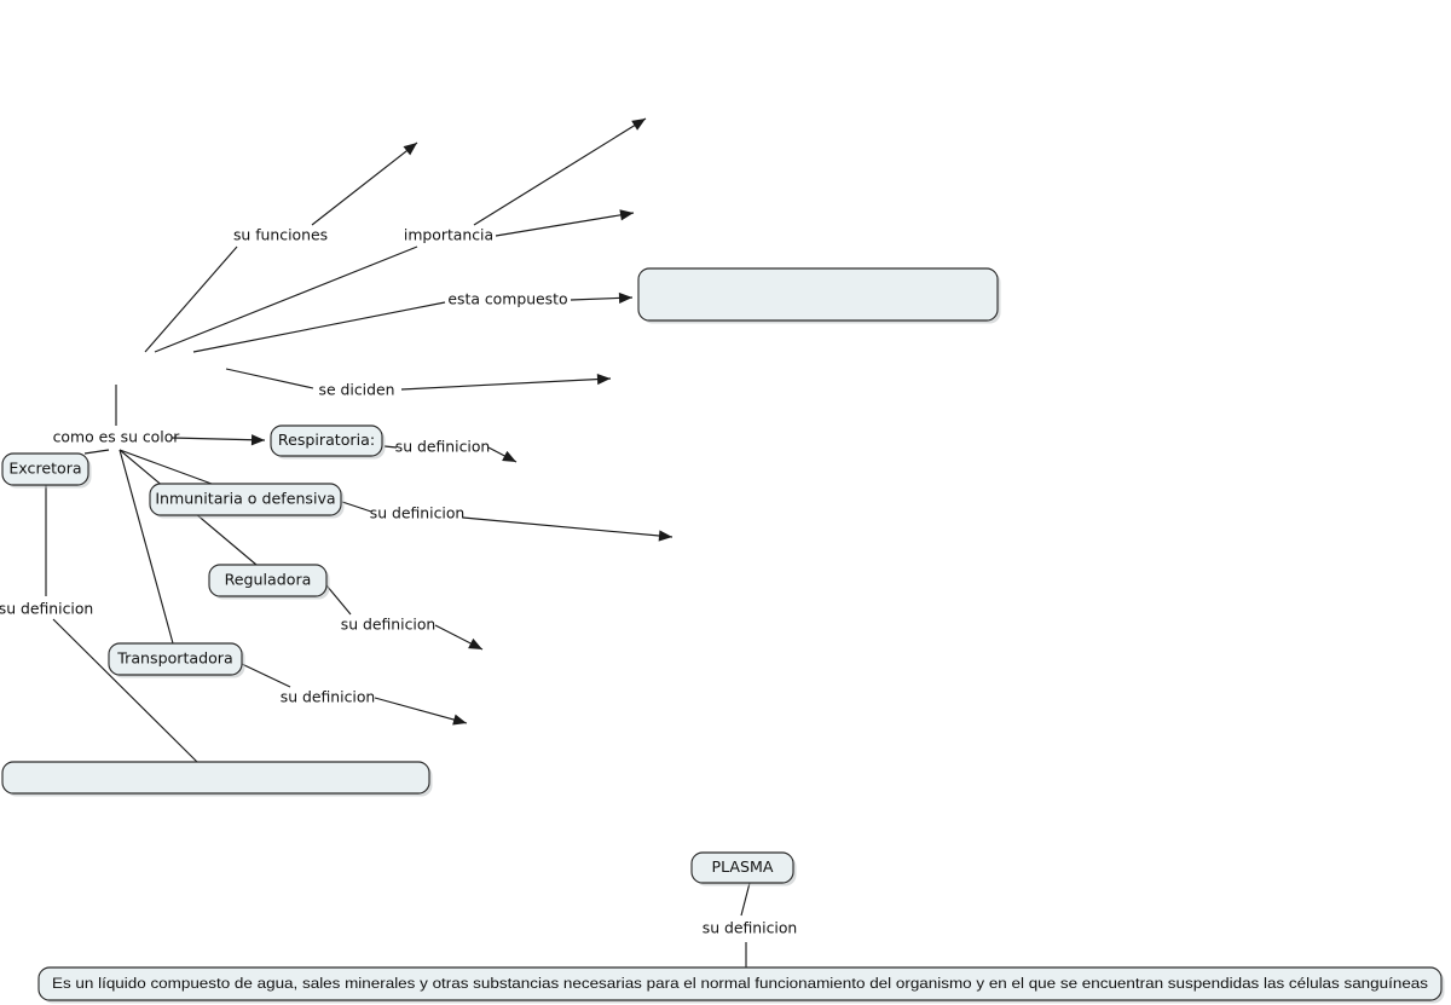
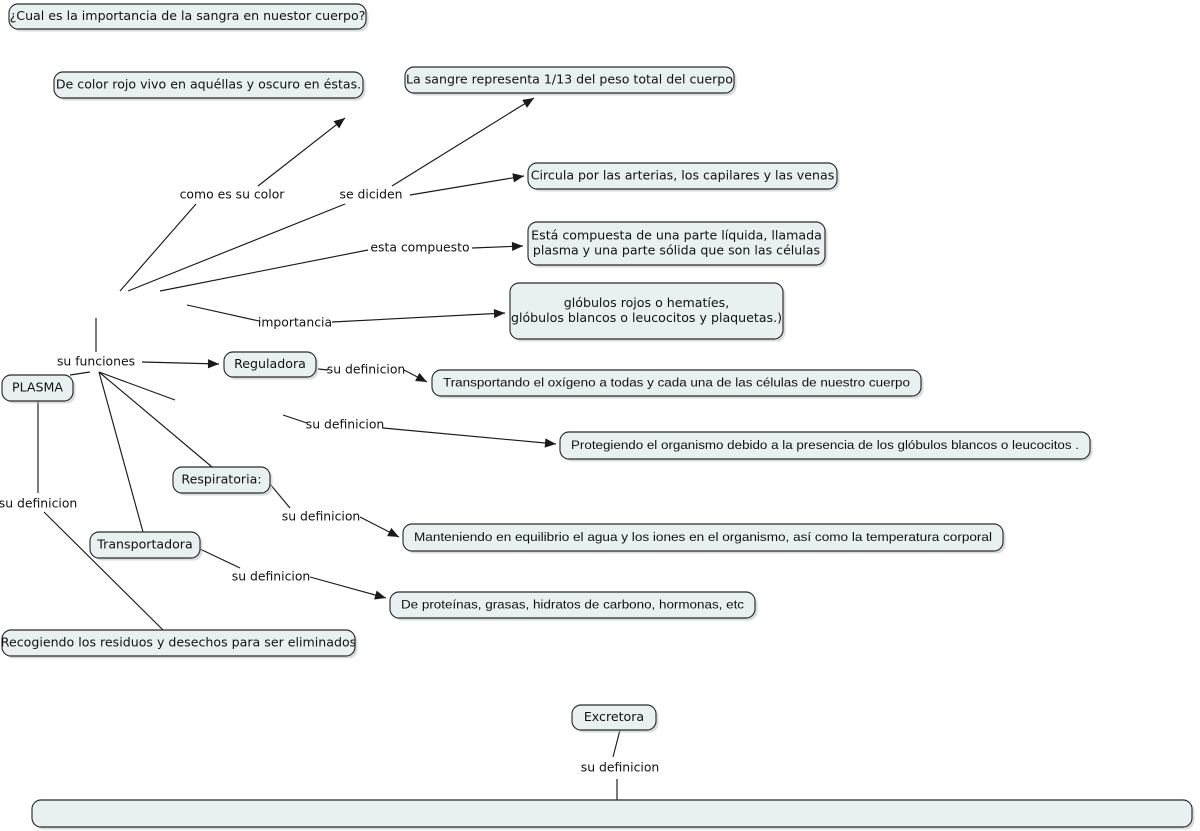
+ ¿Cual es la importancia de la sangra en nuestor cuerpo?
+ De color rojo vivo en aquéllas y oscuro en éstas.
+ La sangre representa 1/13 del peso total del cuerpo
+ Circula por las arterias, los capilares y las venas
+ Está compuesta de una parte líquida, llamada
+ plasma y una parte sólida que son las células
+ glóbulos rojos o hematíes,
+ glóbulos blancos o leucocitos y plaquetas.)
- Respiratoria:
+ Reguladora
- Excretora
+ PLASMA
- Inmunitaria o defensiva
- Reguladora
+ Respiratoria:
  Transportadora
+ Transportando el oxígeno a todas y cada una de las células de nuestro cuerpo
+ Protegiendo el organismo debido a la presencia de los glóbulos blancos o leucocitos .
+ Manteniendo en equilibrio el agua y los iones en el organismo, así como la temperatura corporal
+ De proteínas, grasas, hidratos de carbono, hormonas, etc
+ Recogiendo los residuos y desechos para ser eliminados
- PLASMA
+ Excretora
- Es un líquido compuesto de agua, sales minerales y otras substancias necesarias para el normal funcionamiento del organismo y en el que se encuentran suspendidas las células sanguíneas
- su funciones
+ como es su color
- importancia
+ se diciden
  esta compuesto
- se diciden
+ importancia
- como es su color
+ su funciones
  su definicion
  su definicion
  su definicion
  su definicion
  su definicion
  su definicion
